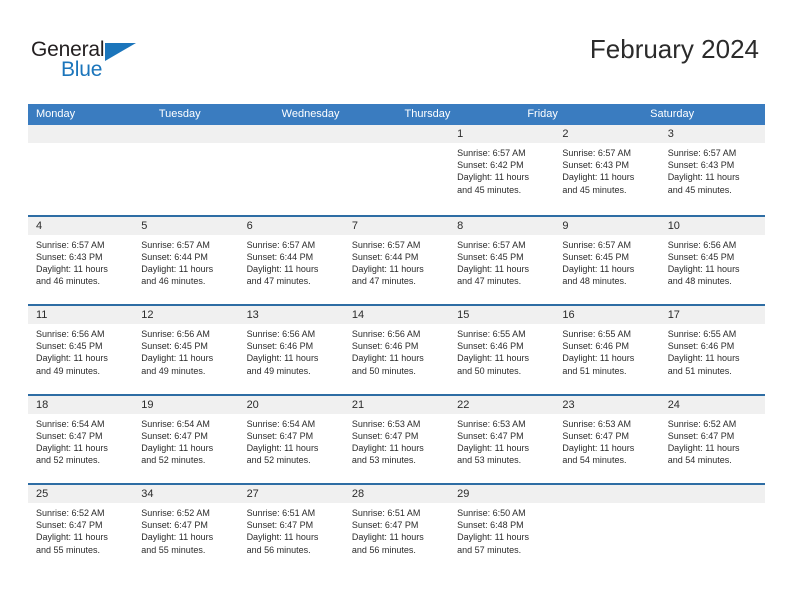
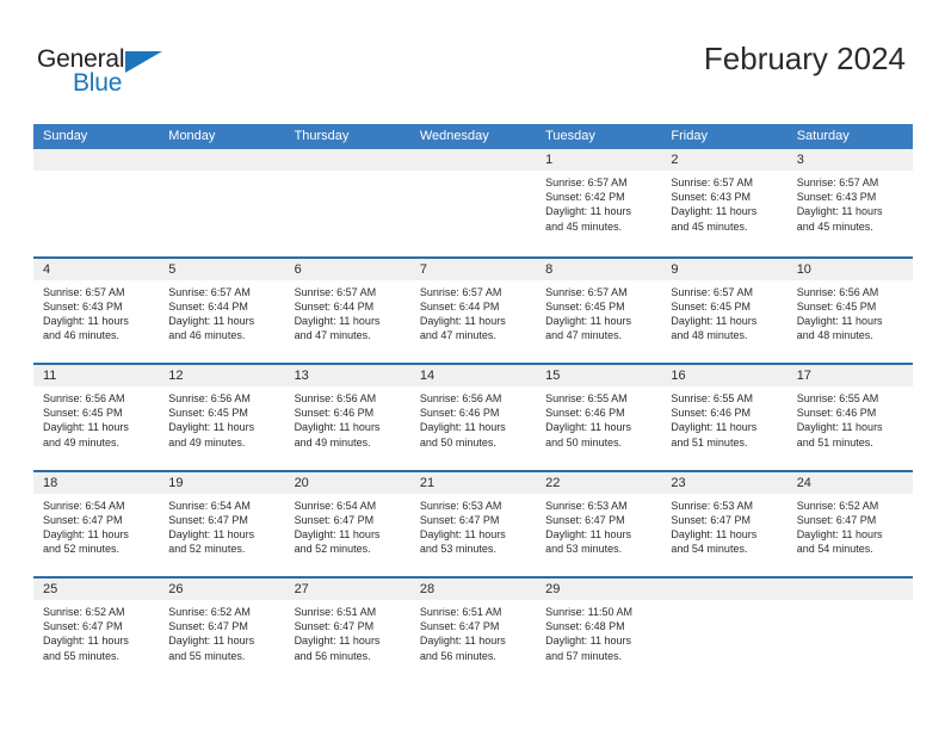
  General
  Blue
  February 2024
+ Sunday
  Monday
- Tuesday
+ Thursday
  Wednesday
- Thursday
+ Tuesday
  Friday
  Saturday
  1
  Sunrise: 6:57 AM
  Sunset: 6:42 PM
  Daylight: 11 hours
  and 45 minutes.
  2
  Sunrise: 6:57 AM
  Sunset: 6:43 PM
  Daylight: 11 hours
  and 45 minutes.
  3
  Sunrise: 6:57 AM
  Sunset: 6:43 PM
  Daylight: 11 hours
  and 45 minutes.
  4
  Sunrise: 6:57 AM
  Sunset: 6:43 PM
  Daylight: 11 hours
  and 46 minutes.
  5
  Sunrise: 6:57 AM
  Sunset: 6:44 PM
  Daylight: 11 hours
  and 46 minutes.
  6
  Sunrise: 6:57 AM
  Sunset: 6:44 PM
  Daylight: 11 hours
  and 47 minutes.
  7
  Sunrise: 6:57 AM
  Sunset: 6:44 PM
  Daylight: 11 hours
  and 47 minutes.
  8
  Sunrise: 6:57 AM
  Sunset: 6:45 PM
  Daylight: 11 hours
  and 47 minutes.
  9
  Sunrise: 6:57 AM
  Sunset: 6:45 PM
  Daylight: 11 hours
  and 48 minutes.
  10
  Sunrise: 6:56 AM
  Sunset: 6:45 PM
  Daylight: 11 hours
  and 48 minutes.
  11
  Sunrise: 6:56 AM
  Sunset: 6:45 PM
  Daylight: 11 hours
  and 49 minutes.
  12
  Sunrise: 6:56 AM
  Sunset: 6:45 PM
  Daylight: 11 hours
  and 49 minutes.
  13
  Sunrise: 6:56 AM
  Sunset: 6:46 PM
  Daylight: 11 hours
  and 49 minutes.
  14
  Sunrise: 6:56 AM
  Sunset: 6:46 PM
  Daylight: 11 hours
  and 50 minutes.
  15
  Sunrise: 6:55 AM
  Sunset: 6:46 PM
  Daylight: 11 hours
  and 50 minutes.
  16
  Sunrise: 6:55 AM
  Sunset: 6:46 PM
  Daylight: 11 hours
  and 51 minutes.
  17
  Sunrise: 6:55 AM
  Sunset: 6:46 PM
  Daylight: 11 hours
  and 51 minutes.
  18
  Sunrise: 6:54 AM
  Sunset: 6:47 PM
  Daylight: 11 hours
  and 52 minutes.
  19
  Sunrise: 6:54 AM
  Sunset: 6:47 PM
  Daylight: 11 hours
  and 52 minutes.
  20
  Sunrise: 6:54 AM
  Sunset: 6:47 PM
  Daylight: 11 hours
  and 52 minutes.
  21
  Sunrise: 6:53 AM
  Sunset: 6:47 PM
  Daylight: 11 hours
  and 53 minutes.
  22
  Sunrise: 6:53 AM
  Sunset: 6:47 PM
  Daylight: 11 hours
  and 53 minutes.
  23
  Sunrise: 6:53 AM
  Sunset: 6:47 PM
  Daylight: 11 hours
  and 54 minutes.
  24
  Sunrise: 6:52 AM
  Sunset: 6:47 PM
  Daylight: 11 hours
  and 54 minutes.
  25
  Sunrise: 6:52 AM
  Sunset: 6:47 PM
  Daylight: 11 hours
  and 55 minutes.
- 34
+ 26
  Sunrise: 6:52 AM
  Sunset: 6:47 PM
  Daylight: 11 hours
  and 55 minutes.
  27
  Sunrise: 6:51 AM
  Sunset: 6:47 PM
  Daylight: 11 hours
  and 56 minutes.
  28
  Sunrise: 6:51 AM
  Sunset: 6:47 PM
  Daylight: 11 hours
  and 56 minutes.
  29
- Sunrise: 6:50 AM
+ Sunrise: 11:50 AM
  Sunset: 6:48 PM
  Daylight: 11 hours
  and 57 minutes.
